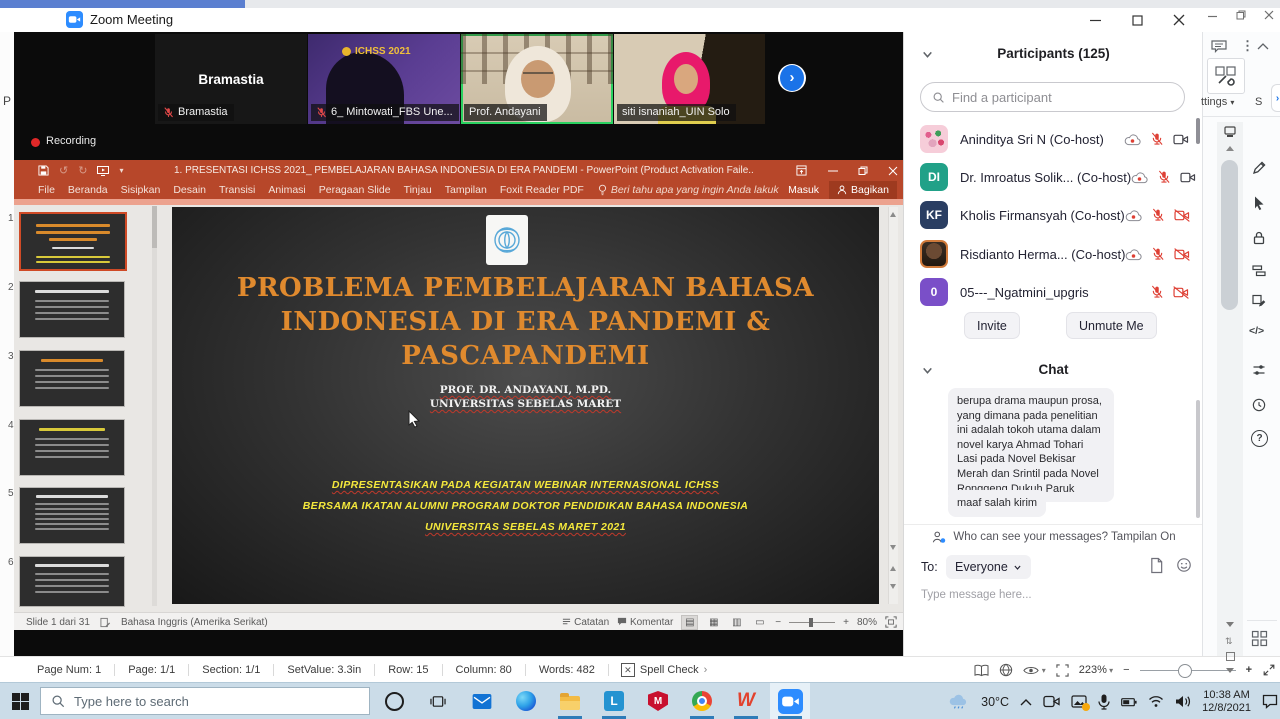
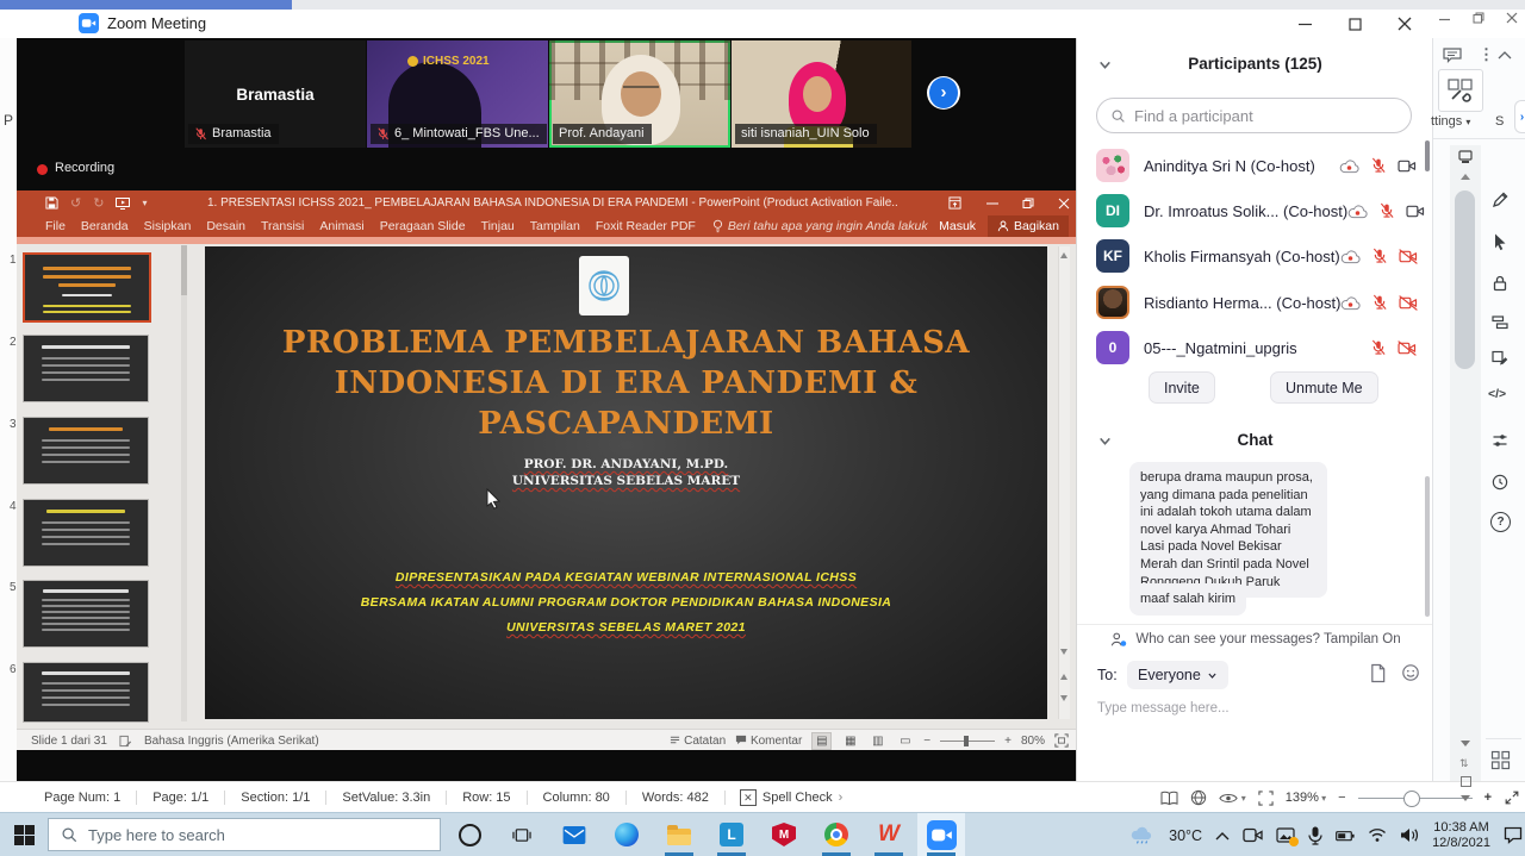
  Zoom Meeting
  P
  Bramastia
  Bramastia
  ICHSS 2021
  6_ Mintowati_FBS Une...
  Prof. Andayani
  siti isnaniah_UIN Solo
  ›
  Recording
  ↺
  ↻
  ▾
  1. PRESENTASI ICHSS 2021_ PEMBELAJARAN BAHASA INDONESIA DI ERA PANDEMI - PowerPoint (Product Activation Faile..
  File
  Beranda
  Sisipkan
  Desain
  Transisi
  Animasi
  Peragaan Slide
  Tinjau
  Tampilan
  Foxit Reader PDF
  Beri tahu apa yang ingin Anda lakuk
  Masuk
  Bagikan
  1
  2
  3
  4
  5
  6
  PROBLEMA PEMBELAJARAN BAHASA
  INDONESIA DI ERA PANDEMI &
  PASCAPANDEMI
  PROF. DR. ANDAYANI, M.PD.
  UNIVERSITAS SEBELAS MARET
  DIPRESENTASIKAN PADA KEGIATAN WEBINAR INTERNASIONAL ICHSS
  BERSAMA IKATAN ALUMNI PROGRAM DOKTOR PENDIDIKAN BAHASA INDONESIA
  UNIVERSITAS SEBELAS MARET 2021
  Slide 1 dari 31
  Bahasa Inggris (Amerika Serikat)
  Catatan
  Komentar
  ▤
  ▦
  ▥
  ▭
  −
  +
  80%
  Page Num: 1
  Page: 1/1
  Section: 1/1
  SetValue: 3.3in
  Row: 15
  Column: 80
  Words: 482
  ✕
  Spell Check
  ›
  ▾
- 223% ▾
+ 139% ▾
  −
  +
  Participants (125)
  Find a participant
  Aninditya Sri N (Co-host)
  DI
  Dr. Imroatus Solik... (Co-host)
  KF
  Kholis Firmansyah (Co-host)
  Risdianto Herma... (Co-host)
  0
  05---_Ngatmini_upgris
  Invite
  Unmute Me
  Chat
  berupa drama maupun prosa, yang dimana pada penelitian ini adalah tokoh utama dalam novel karya Ahmad Tohari Lasi pada Novel Bekisar Merah dan Srintil pada Novel Ronggeng Dukuh Paruk
  maaf salah kirim
  Who can see your messages? Tampilan On
  To:
  Everyone
  Type message here...
  ⋮
  ttings ▾
  S
  ›
  ⇅
  </>
  ?
  Type here to search
  L
  M
  W
  30°C
  10:38 AM
  12/8/2021
